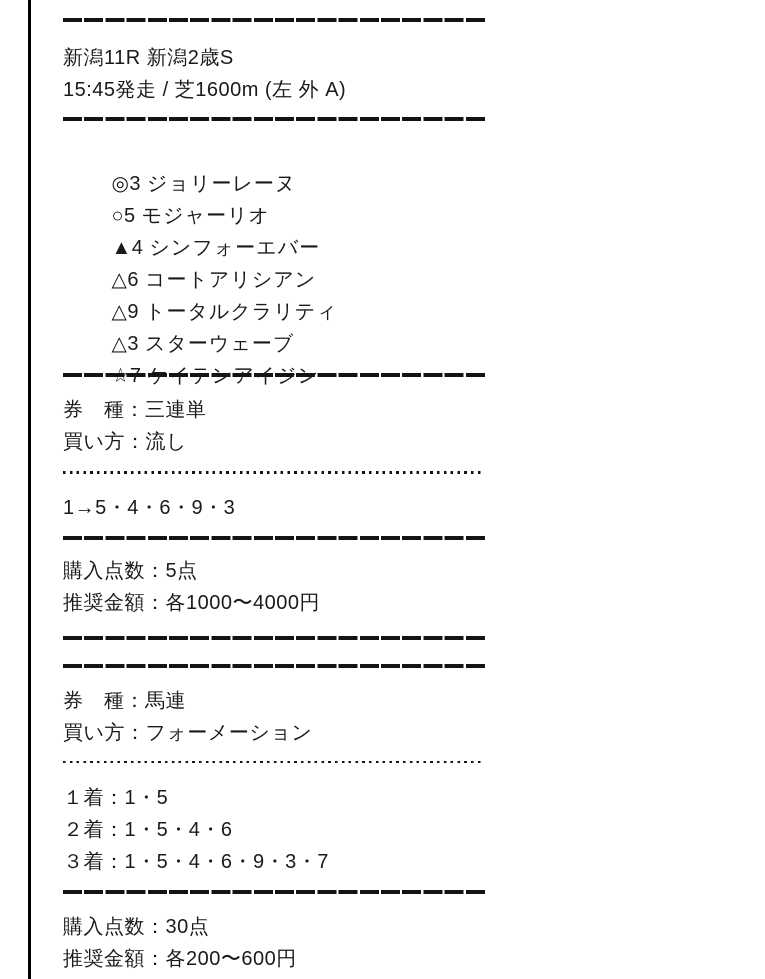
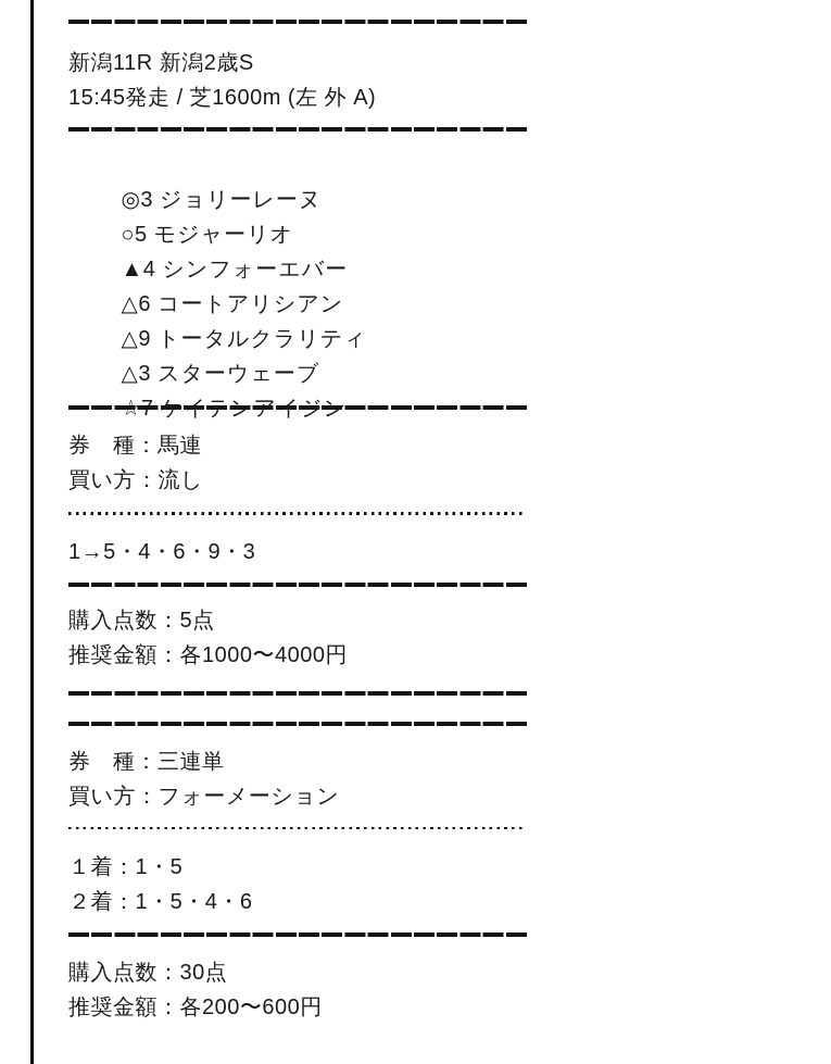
  新潟11R 新潟2歳S
  15:45発走 / 芝1600m (左 外 A)
  ◎3 ジョリーレーヌ
  ○5 モジャーリオ
  ▲4 シンフォーエバー
  △6 コートアリシアン
  △9 トータルクラリティ
  △3 スターウェーブ
  ☆7 ケイテンアイジン
- 券 種：三連単
+ 券 種：馬連
  買い方：流し
  1→5・4・6・9・3
  購入点数：5点
  推奨金額：各1000〜4000円
- 券 種：馬連
+ 券 種：三連単
  買い方：フォーメーション
  １着：1・5
  ２着：1・5・4・6
- ３着：1・5・4・6・9・3・7
  購入点数：30点
  推奨金額：各200〜600円
